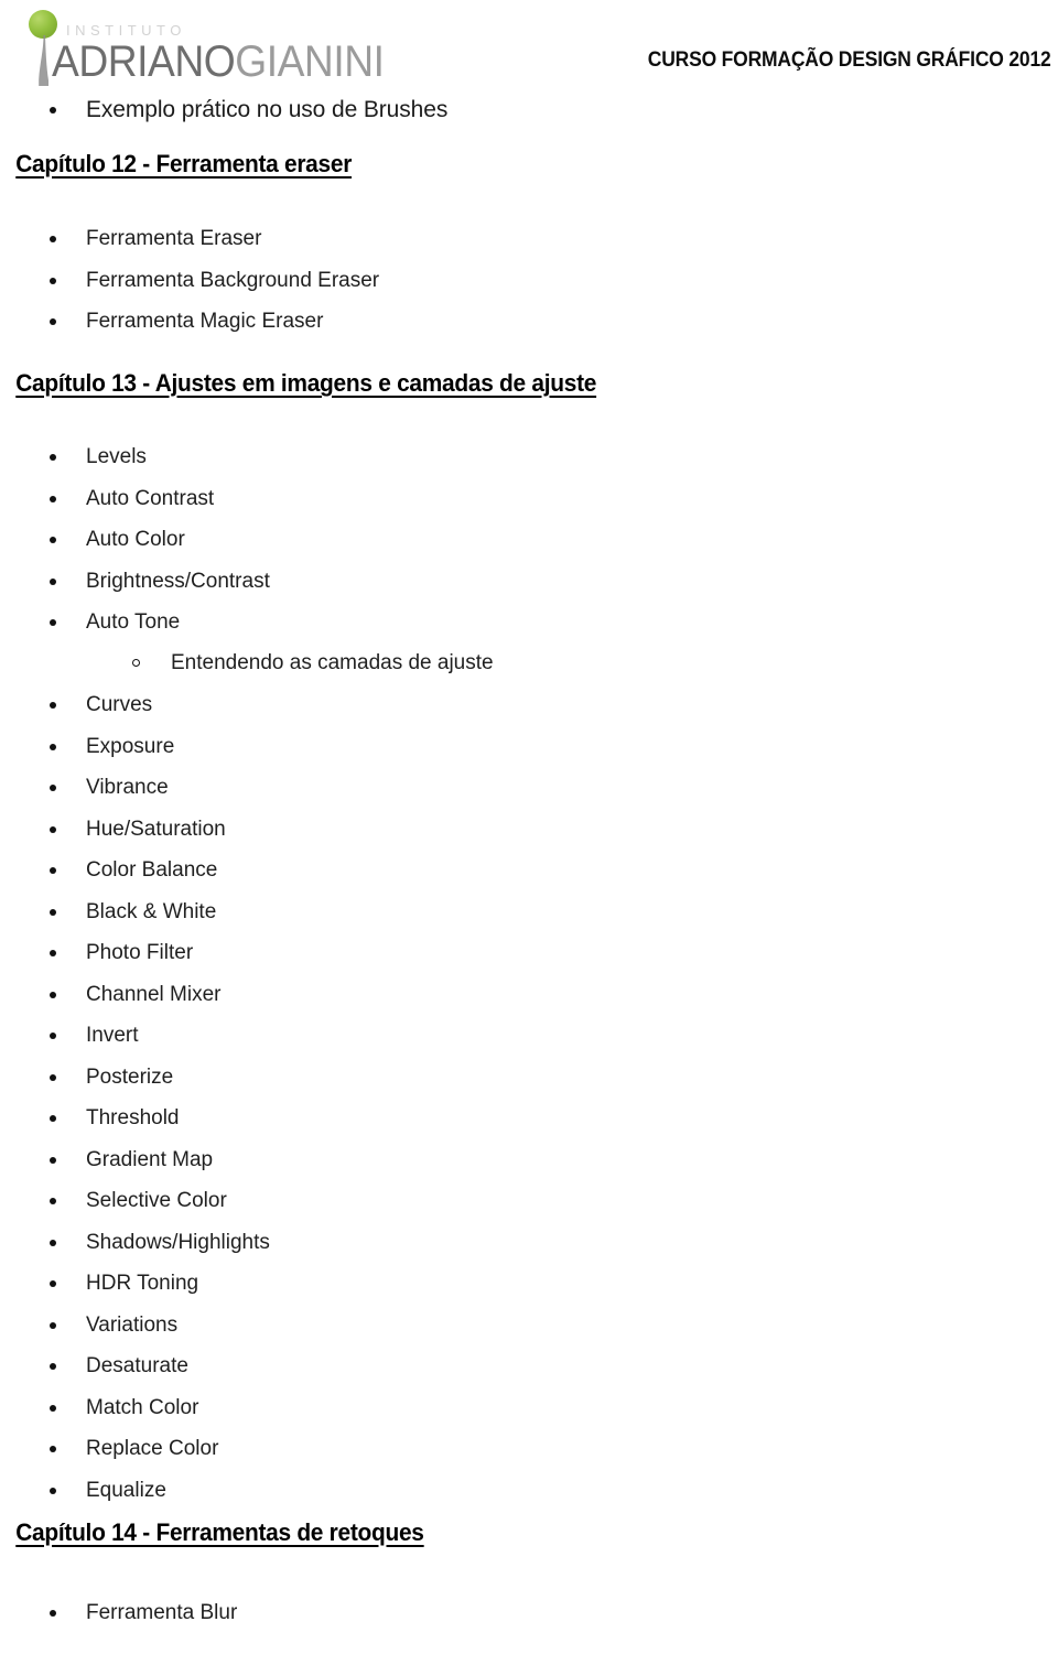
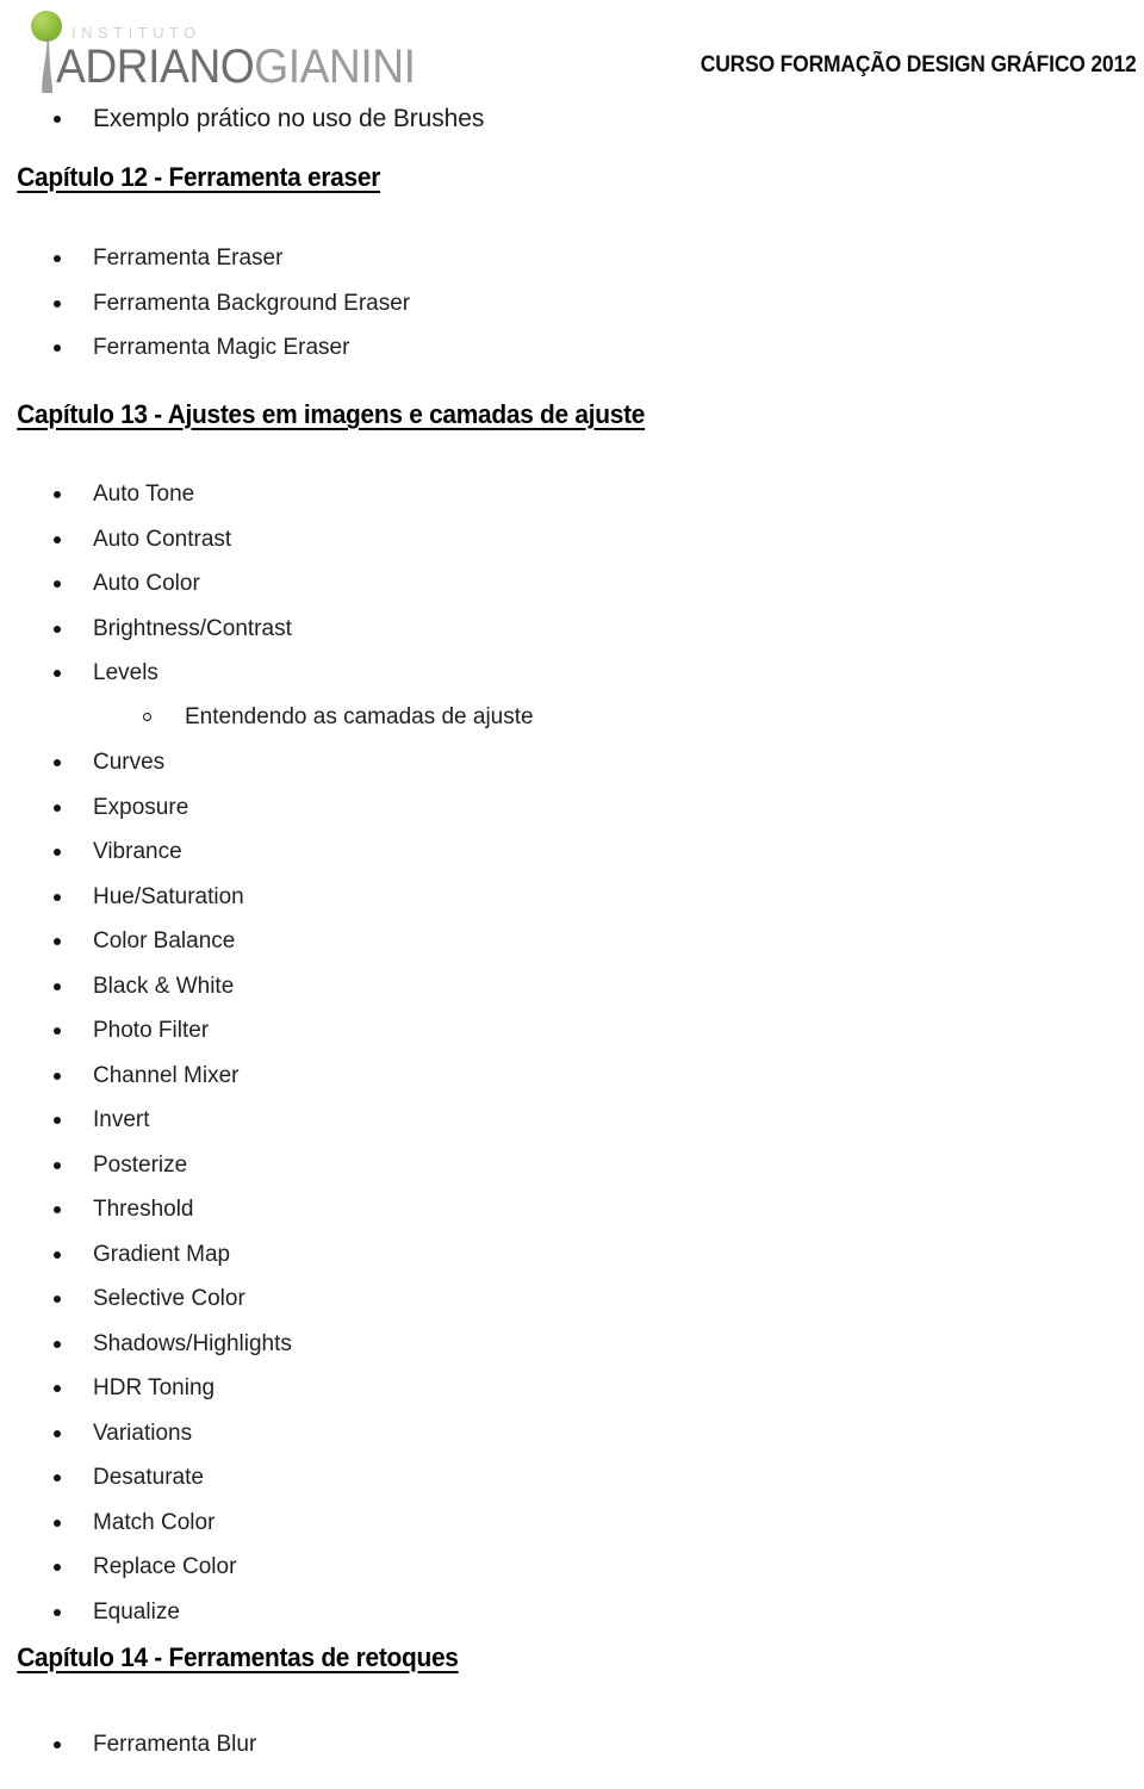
  INSTITUTO
  ADRIANOGIANINI
  CURSO FORMAÇÃO DESIGN GRÁFICO 2012
  Exemplo prático no uso de Brushes
  Capítulo 12 - Ferramenta eraser
  Ferramenta Eraser
  Ferramenta Background Eraser
  Ferramenta Magic Eraser
  Capítulo 13 - Ajustes em imagens e camadas de ajuste
- Levels
+ Auto Tone
  Auto Contrast
  Auto Color
  Brightness/Contrast
- Auto Tone
+ Levels
  Entendendo as camadas de ajuste
  Curves
  Exposure
  Vibrance
  Hue/Saturation
  Color Balance
  Black & White
  Photo Filter
  Channel Mixer
  Invert
  Posterize
  Threshold
  Gradient Map
  Selective Color
  Shadows/Highlights
  HDR Toning
  Variations
  Desaturate
  Match Color
  Replace Color
  Equalize
  Capítulo 14 - Ferramentas de retoques
  Ferramenta Blur
